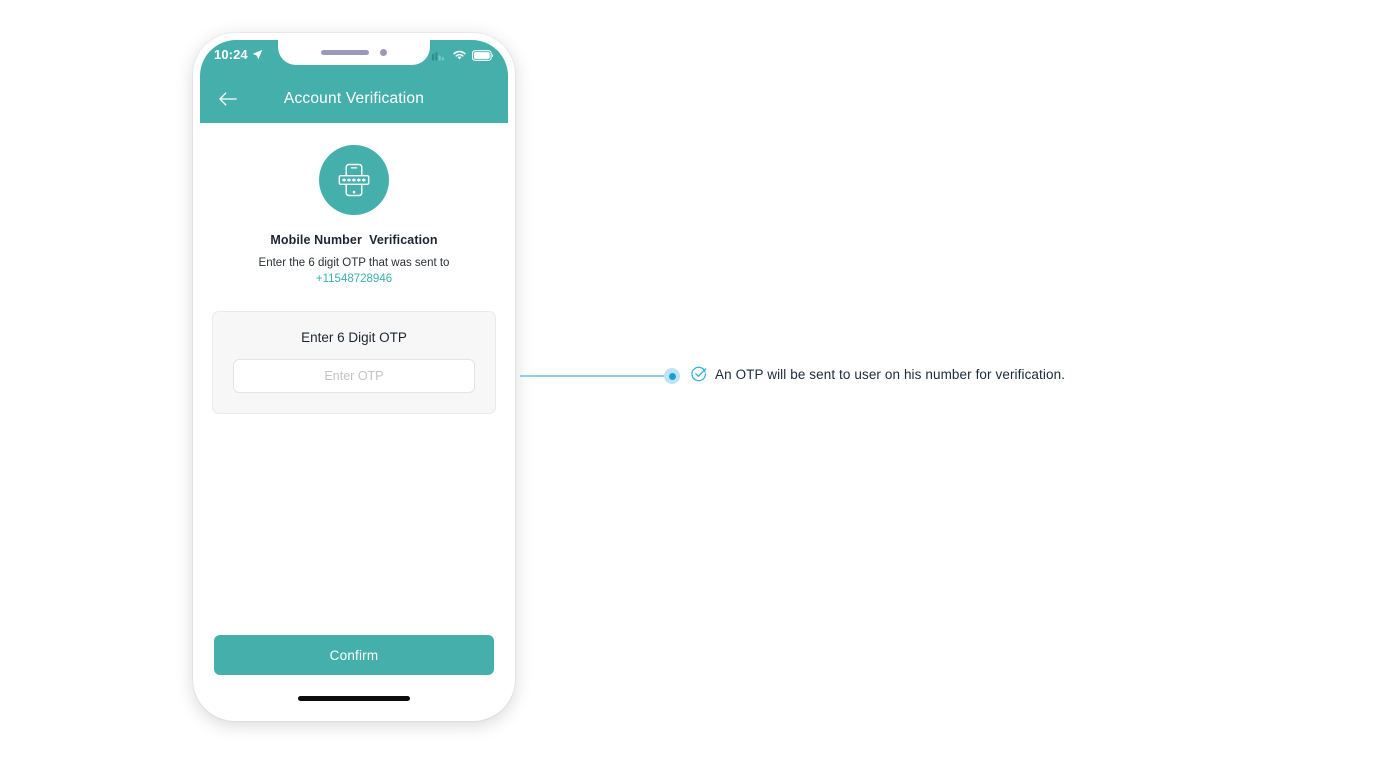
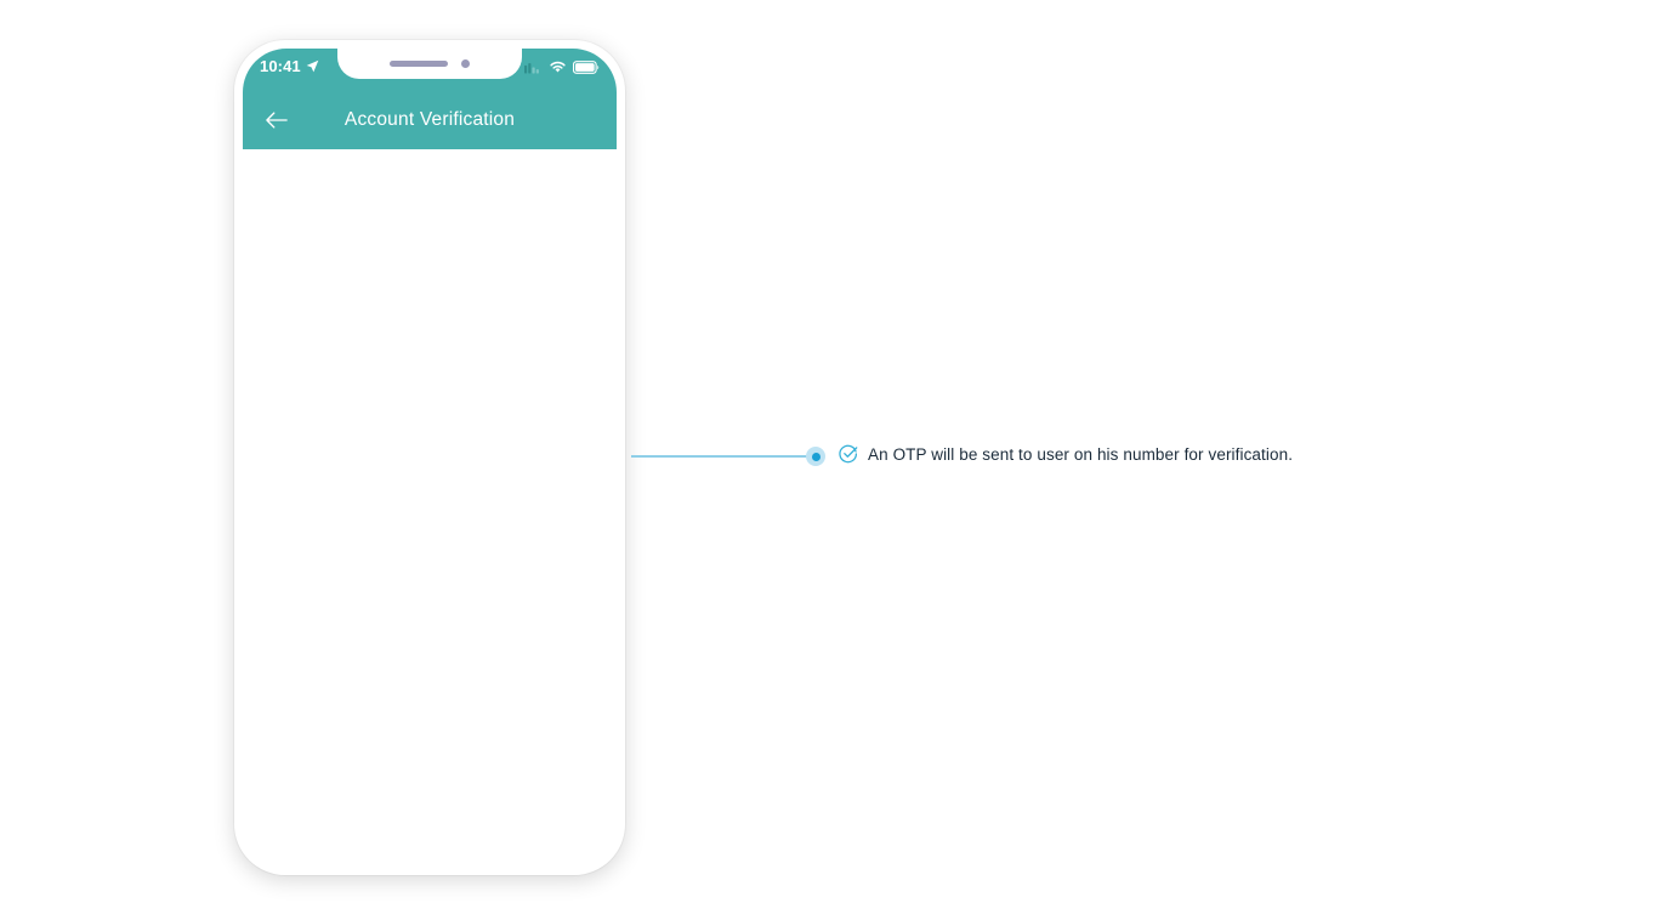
- 10:24
+ 10:41
  Account Verification
- Mobile Number Verification
- Enter the 6 digit OTP that was sent to
- +11548728946
- Enter 6 Digit OTP
- Enter OTP
- Confirm
  An OTP will be sent to user on his number for verification.
